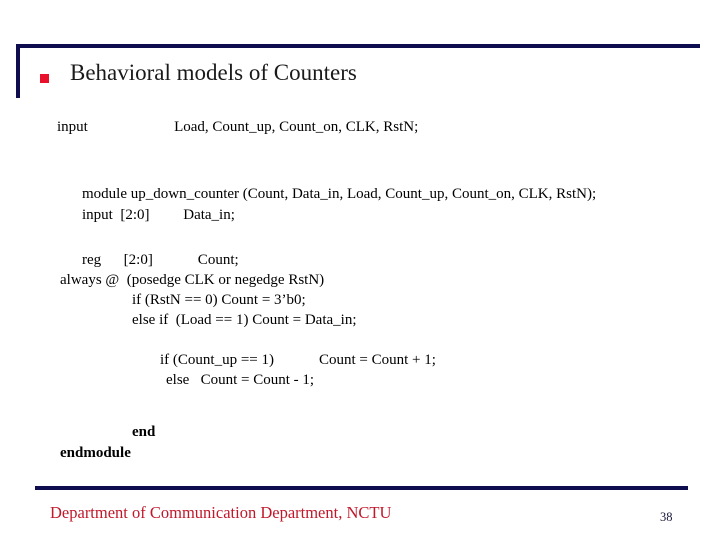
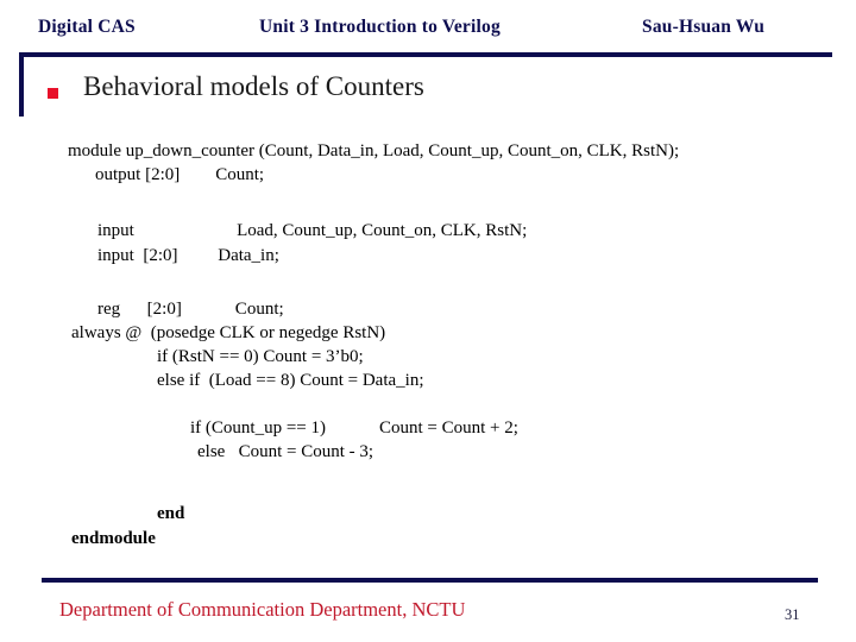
+ Digital CAS
+ Unit 3 Introduction to Verilog
+ Sau-Hsuan Wu
  Behavioral models of Counters
- input Load, Count_up, Count_on, CLK, RstN;
+ module up_down_counter (Count, Data_in, Load, Count_up, Count_on, CLK, RstN);
+ output [2:0] Count;
- module up_down_counter (Count, Data_in, Load, Count_up, Count_on, CLK, RstN);
+ input Load, Count_up, Count_on, CLK, RstN;
  input [2:0] Data_in;
  reg [2:0] Count;
  always @ (posedge CLK or negedge RstN)
  if (RstN == 0) Count = 3’b0;
- else if (Load == 1) Count = Data_in;
+ else if (Load == 8) Count = Data_in;
- if (Count_up == 1) Count = Count + 1;
+ if (Count_up == 1) Count = Count + 2;
- else Count = Count - 1;
+ else Count = Count - 3;
  end
  endmodule
  Department of Communication Department, NCTU
- 38
+ 31
